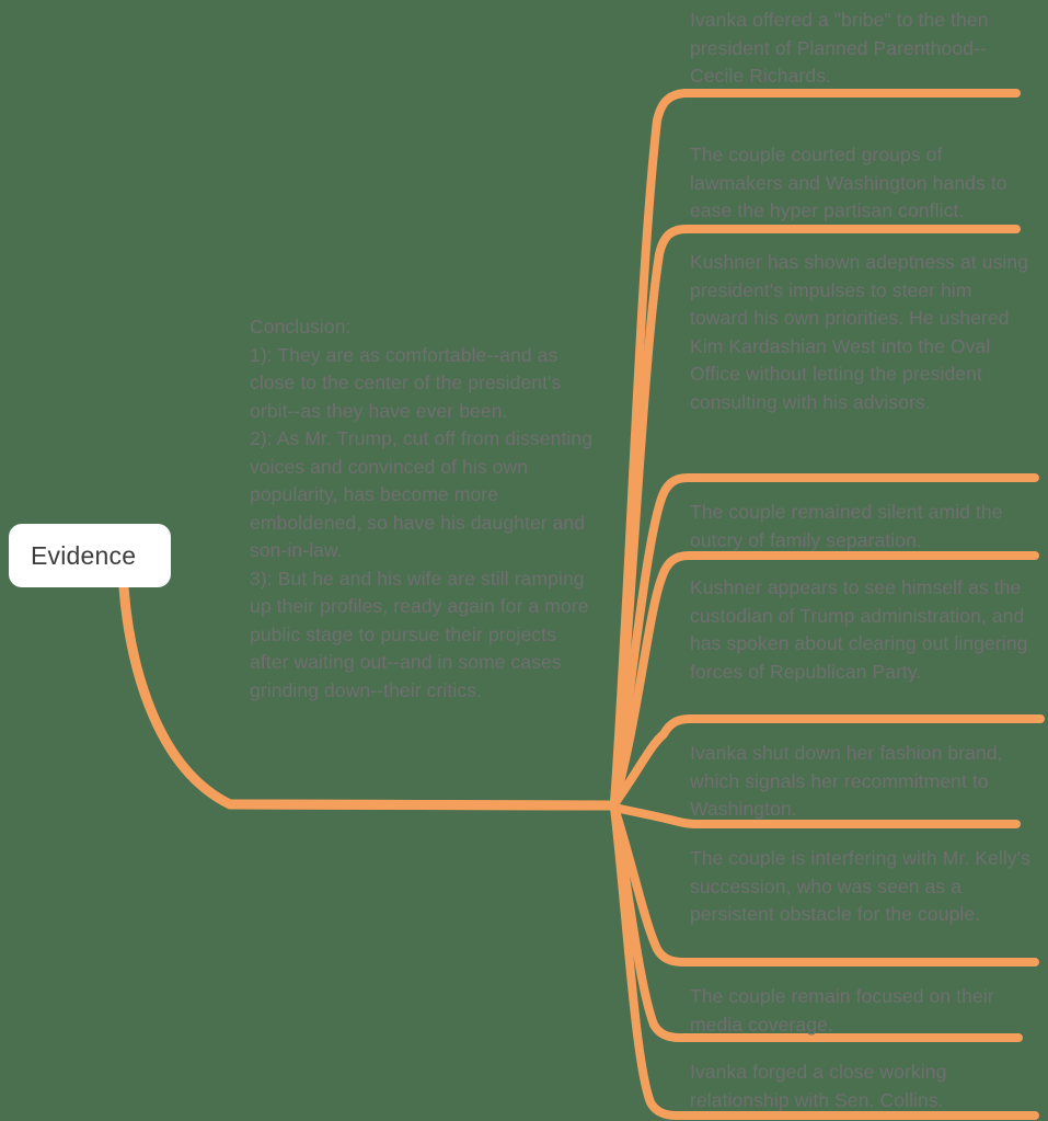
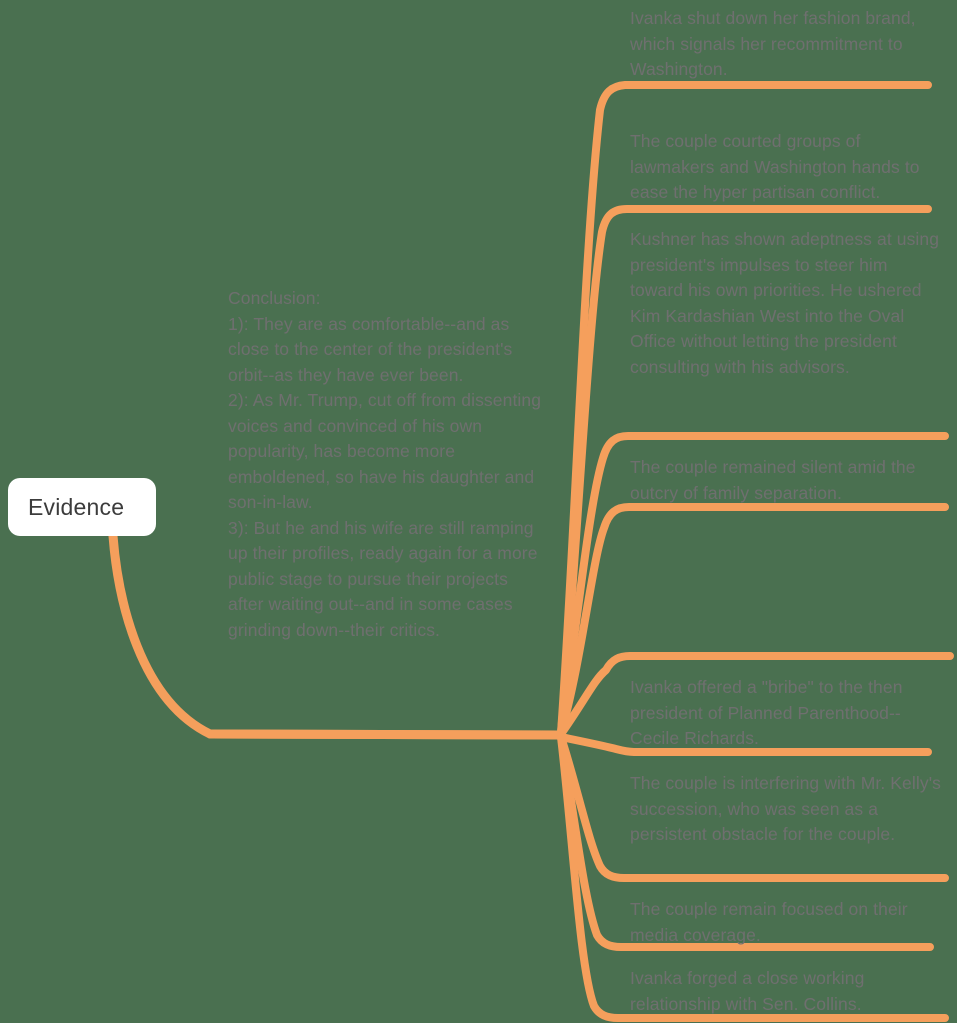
  Evidence
  Conclusion:
  1): They are as comfortable--and as close to the center of the president's orbit--as they have ever been.
  2): As Mr. Trump, cut off from dissenting voices and convinced of his own popularity, has become more emboldened, so have his daughter and son-in-law.
  3): But he and his wife are still ramping up their profiles, ready again for a more public stage to pursue their projects after waiting out--and in some cases grinding down--their critics.
- Ivanka offered a "bribe" to the then president of Planned Parenthood--Cecile Richards.
+ Ivanka shut down her fashion brand, which signals her recommitment to Washington.
  The couple courted groups of lawmakers and Washington hands to ease the hyper partisan conflict.
  Kushner has shown adeptness at using president's impulses to steer him toward his own priorities. He ushered Kim Kardashian West into the Oval Office without letting the president consulting with his advisors.
  The couple remained silent amid the outcry of family separation.
- Kushner appears to see himself as the custodian of Trump administration, and has spoken about clearing out lingering forces of Republican Party.
- Ivanka shut down her fashion brand, which signals her recommitment to Washington.
+ Ivanka offered a "bribe" to the then president of Planned Parenthood--Cecile Richards.
  The couple is interfering with Mr. Kelly's succession, who was seen as a persistent obstacle for the couple.
  The couple remain focused on their media coverage.
  Ivanka forged a close working relationship with Sen. Collins.
